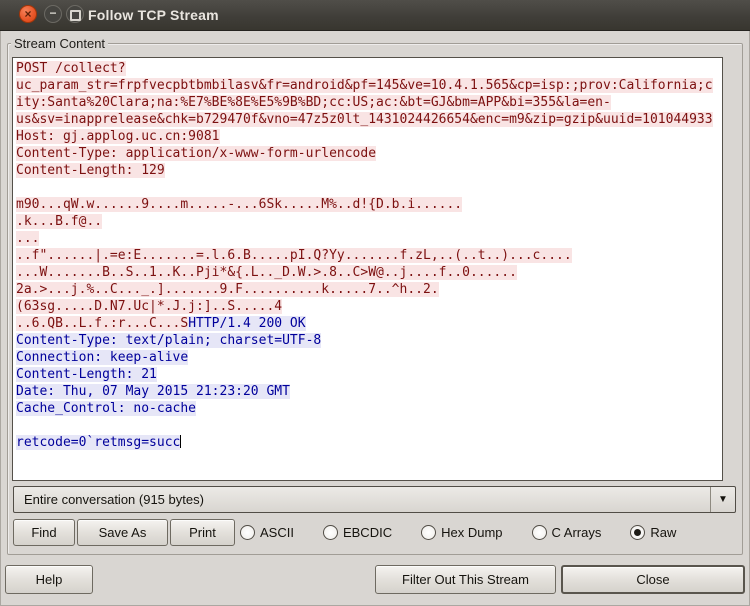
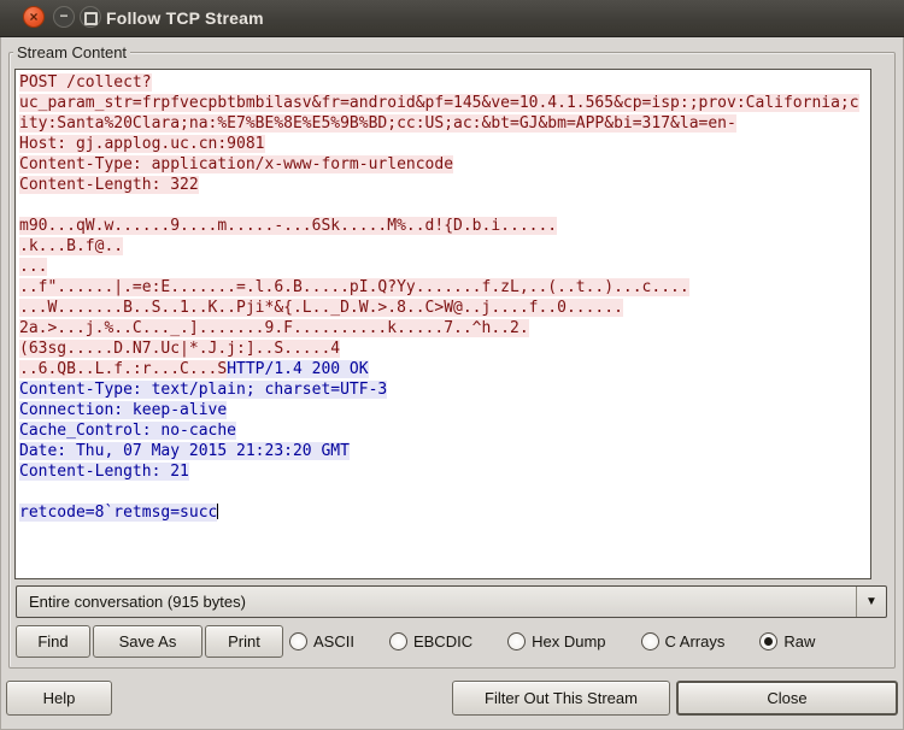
  ×
  −
  Follow TCP Stream
  Stream Content
  POST /collect?
  uc_param_str=frpfvecpbtbmbilasv&fr=android&pf=145&ve=10.4.1.565&cp=isp:;prov:California;c
- ity:Santa%20Clara;na:%E7%BE%8E%E5%9B%BD;cc:US;ac:&bt=GJ&bm=APP&bi=355&la=en-
+ ity:Santa%20Clara;na:%E7%BE%8E%E5%9B%BD;cc:US;ac:&bt=GJ&bm=APP&bi=317&la=en-
- us&sv=inapprelease&chk=b729470f&vno=47z5z0lt_1431024426654&enc=m9&zip=gzip&uuid=101044933
  Host: gj.applog.uc.cn:9081
  Content-Type: application/x-www-form-urlencode
- Content-Length: 129
+ Content-Length: 322
  m90...qW.w......9....m.....-...6Sk.....M%..d!{D.b.i......
  .k...B.f@..
  ...
  ..f"......|.=e:E.......=.l.6.B.....pI.Q?Yy.......f.zL,..(..t..)...c....
  ...W.......B..S..1..K..Pji*&{.L.._D.W.>.8..C>W@..j....f..0......
  2a.>...j.%..C..._.].......9.F..........k.....7..^h..2.
  (63sg.....D.N7.Uc|*.J.j:]..S.....4
  ..6.QB..L.f.:r...C...SHTTP/1.4 200 OK
- Content-Type: text/plain; charset=UTF-8
+ Content-Type: text/plain; charset=UTF-3
  Connection: keep-alive
- Content-Length: 21
+ Cache_Control: no-cache
  Date: Thu, 07 May 2015 21:23:20 GMT
- Cache_Control: no-cache
+ Content-Length: 21
- retcode=0`retmsg=succ
+ retcode=8`retmsg=succ
  Entire conversation (915 bytes)
  ▼
  Find
  Save As
  Print
  ASCII
  EBCDIC
  Hex Dump
  C Arrays
  Raw
  Help
  Filter Out This Stream
  Close
